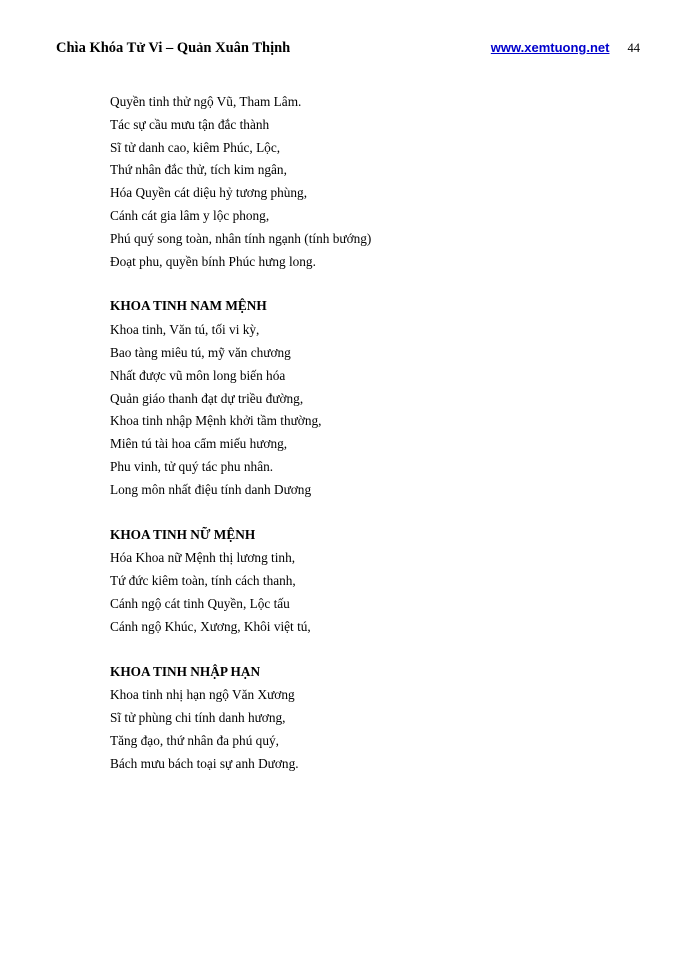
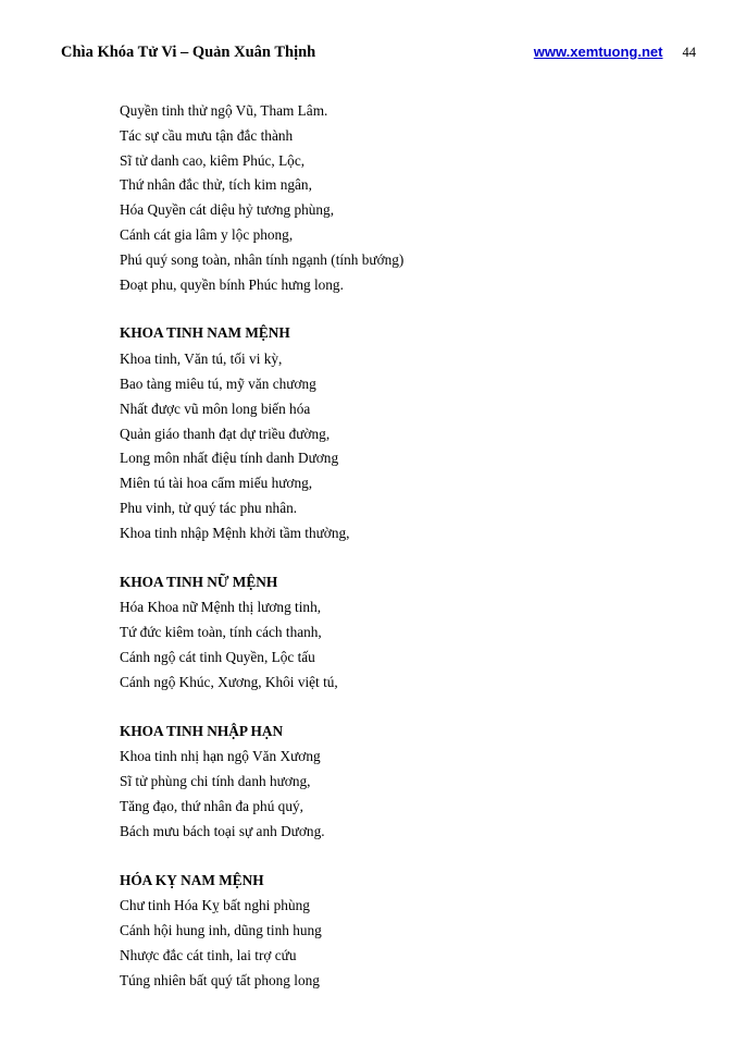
  Chìa Khóa Tử Vi – Quản Xuân Thịnh
  www.xemtuong.net
  44
  Quyền tinh thử ngộ Vũ, Tham Lâm.
  Tác sự cầu mưu tận đắc thành
  Sĩ tử danh cao, kiêm Phúc, Lộc,
  Thứ nhân đắc thử, tích kim ngân,
  Hóa Quyền cát diệu hỷ tương phùng,
  Cánh cát gia lâm y lộc phong,
  Phú quý song toàn, nhân tính ngạnh (tính bướng)
  Đoạt phu, quyền bính Phúc hưng long.
  KHOA TINH NAM MỆNH
  Khoa tinh, Văn tú, tối vi kỳ,
  Bao tàng miêu tú, mỹ văn chương
  Nhất được vũ môn long biến hóa
  Quản giáo thanh đạt dự triều đường,
- Khoa tinh nhập Mệnh khởi tầm thường,
+ Long môn nhất điệu tính danh Dương
  Miên tú tài hoa cẩm miếu hương,
  Phu vinh, tử quý tác phu nhân.
- Long môn nhất điệu tính danh Dương
+ Khoa tinh nhập Mệnh khởi tầm thường,
  KHOA TINH NỮ MỆNH
  Hóa Khoa nữ Mệnh thị lương tinh,
  Tứ đức kiêm toàn, tính cách thanh,
  Cánh ngộ cát tinh Quyền, Lộc tấu
  Cánh ngộ Khúc, Xương, Khôi việt tú,
  KHOA TINH NHẬP HẠN
  Khoa tinh nhị hạn ngộ Văn Xương
  Sĩ tử phùng chi tính danh hương,
  Tăng đạo, thứ nhân đa phú quý,
  Bách mưu bách toại sự anh Dương.
+ HÓA KỴ NAM MỆNH
+ Chư tinh Hóa Kỵ bất nghi phùng
+ Cánh hội hung inh, dũng tinh hung
+ Nhược đắc cát tinh, lai trợ cứu
+ Túng nhiên bất quý tất phong long
